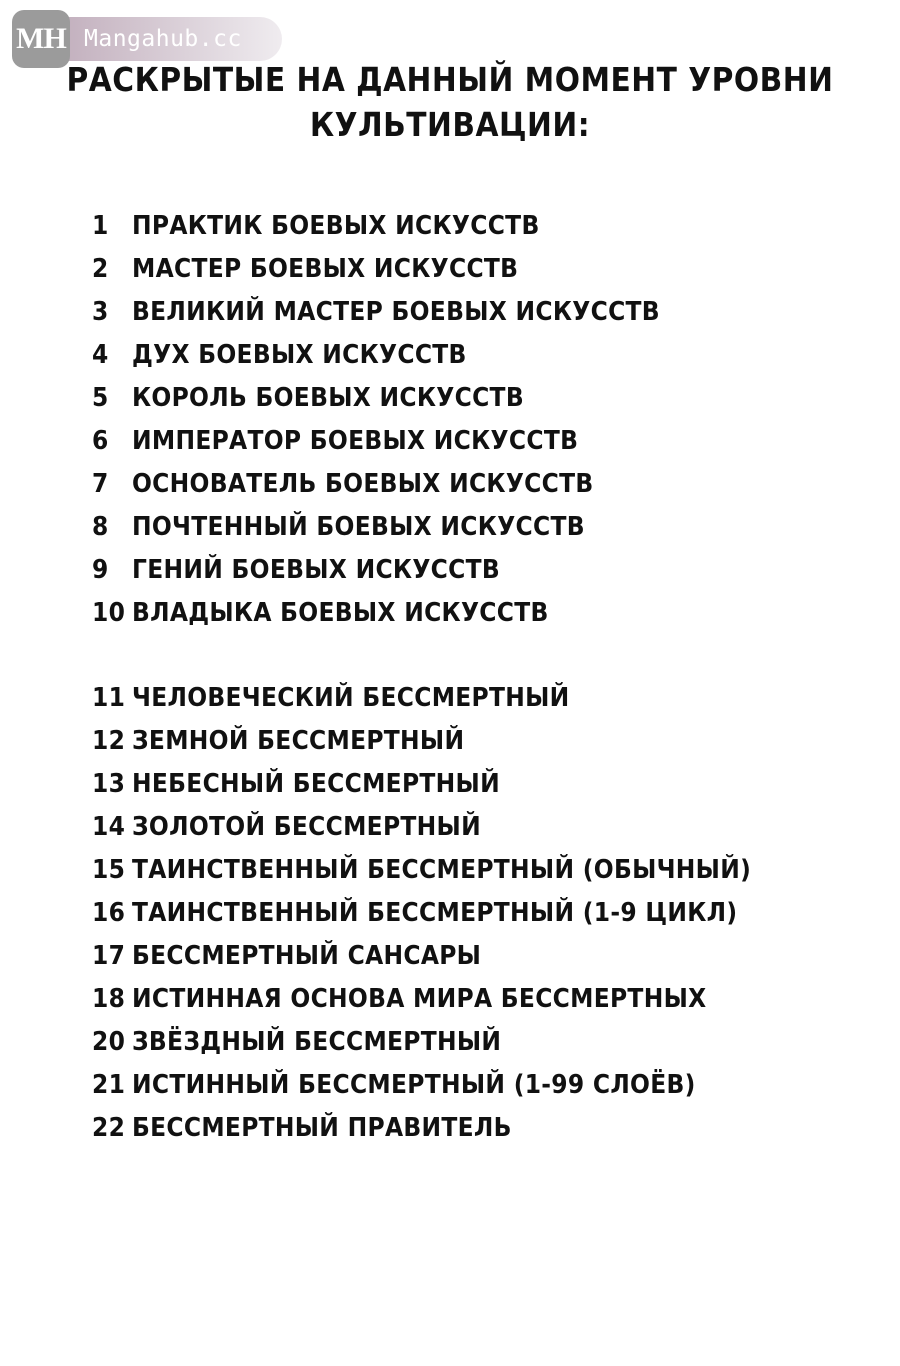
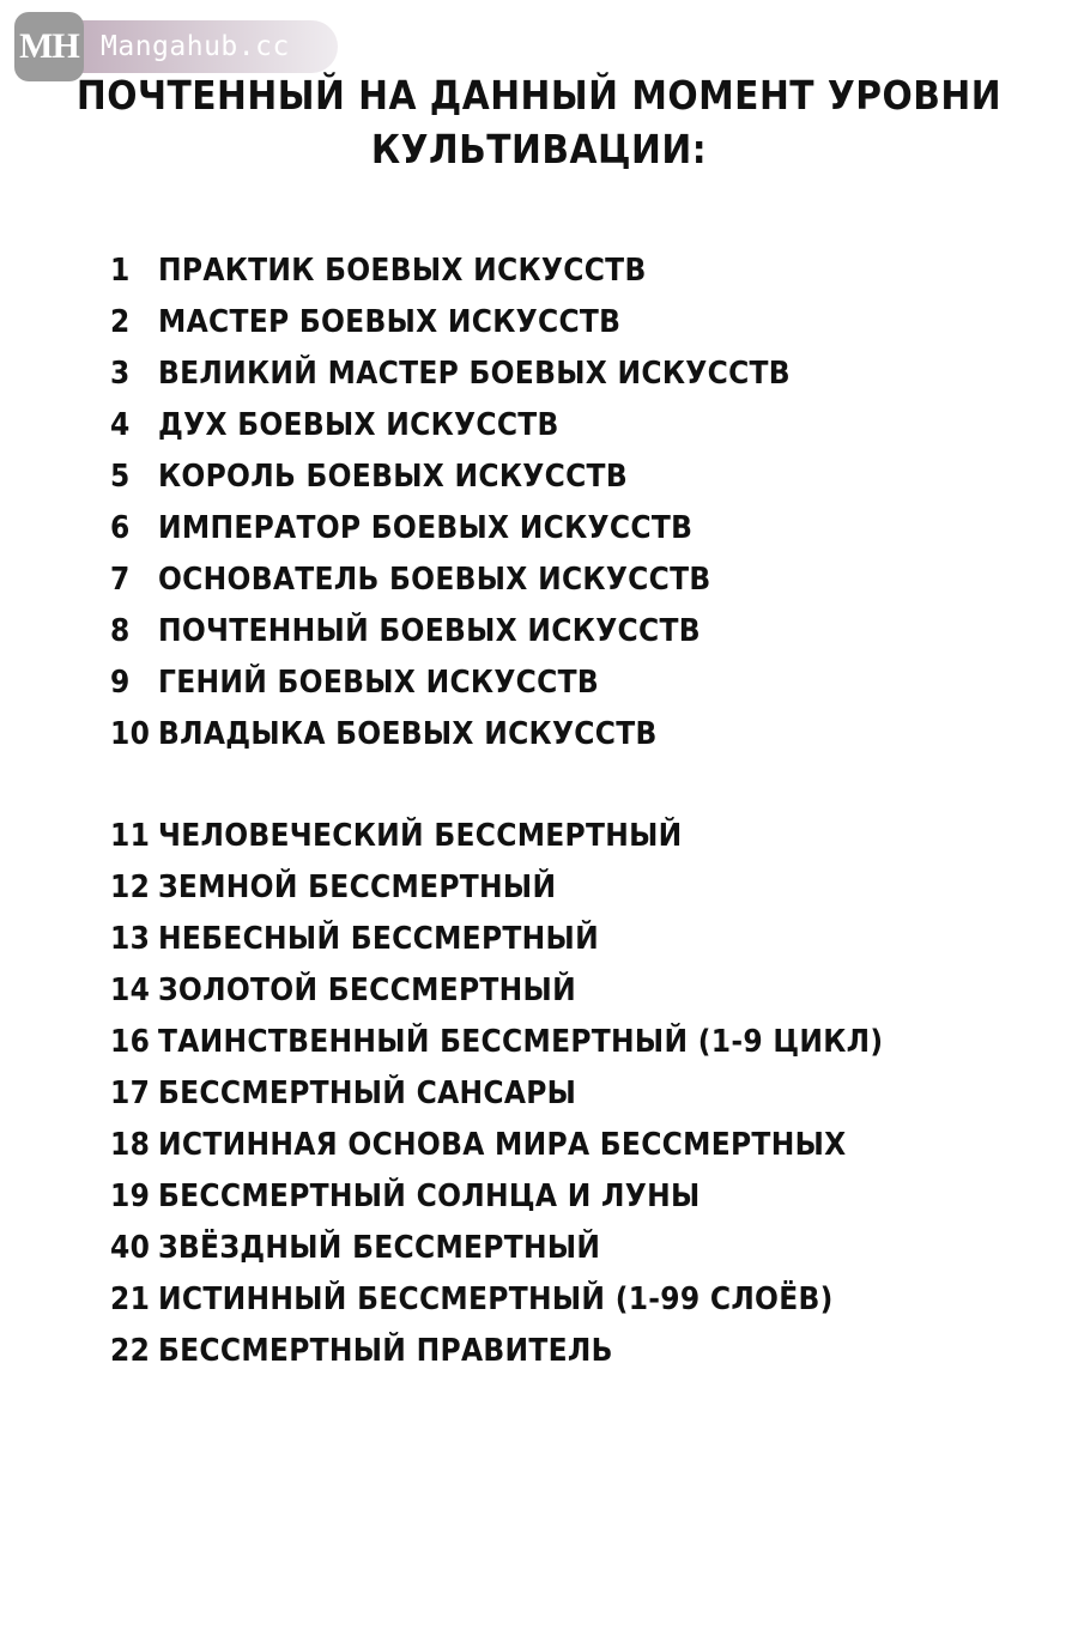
  MH
  Mangahub.cc
- РАСКРЫТЫЕ НА ДАННЫЙ МОМЕНТ УРОВНИ
+ ПОЧТЕННЫЙ НА ДАННЫЙ МОМЕНТ УРОВНИ
  КУЛЬТИВАЦИИ:
  1
  ПРАКТИК БОЕВЫХ ИСКУССТВ
  2
  МАСТЕР БОЕВЫХ ИСКУССТВ
  3
  ВЕЛИКИЙ МАСТЕР БОЕВЫХ ИСКУССТВ
  4
  ДУХ БОЕВЫХ ИСКУССТВ
  5
  КОРОЛЬ БОЕВЫХ ИСКУССТВ
  6
  ИМПЕРАТОР БОЕВЫХ ИСКУССТВ
  7
  ОСНОВАТЕЛЬ БОЕВЫХ ИСКУССТВ
  8
  ПОЧТЕННЫЙ БОЕВЫХ ИСКУССТВ
  9
  ГЕНИЙ БОЕВЫХ ИСКУССТВ
  10
  ВЛАДЫКА БОЕВЫХ ИСКУССТВ
  11
  ЧЕЛОВЕЧЕСКИЙ БЕССМЕРТНЫЙ
  12
  ЗЕМНОЙ БЕССМЕРТНЫЙ
  13
  НЕБЕСНЫЙ БЕССМЕРТНЫЙ
  14
  ЗОЛОТОЙ БЕССМЕРТНЫЙ
- 15
- ТАИНСТВЕННЫЙ БЕССМЕРТНЫЙ (ОБЫЧНЫЙ)
  16
  ТАИНСТВЕННЫЙ БЕССМЕРТНЫЙ (1-9 ЦИКЛ)
  17
  БЕССМЕРТНЫЙ САНСАРЫ
  18
  ИСТИННАЯ ОСНОВА МИРА БЕССМЕРТНЫХ
+ 19
+ БЕССМЕРТНЫЙ СОЛНЦА И ЛУНЫ
- 20
+ 40
  ЗВЁЗДНЫЙ БЕССМЕРТНЫЙ
  21
  ИСТИННЫЙ БЕССМЕРТНЫЙ (1-99 СЛОЁВ)
  22
  БЕССМЕРТНЫЙ ПРАВИТЕЛЬ
